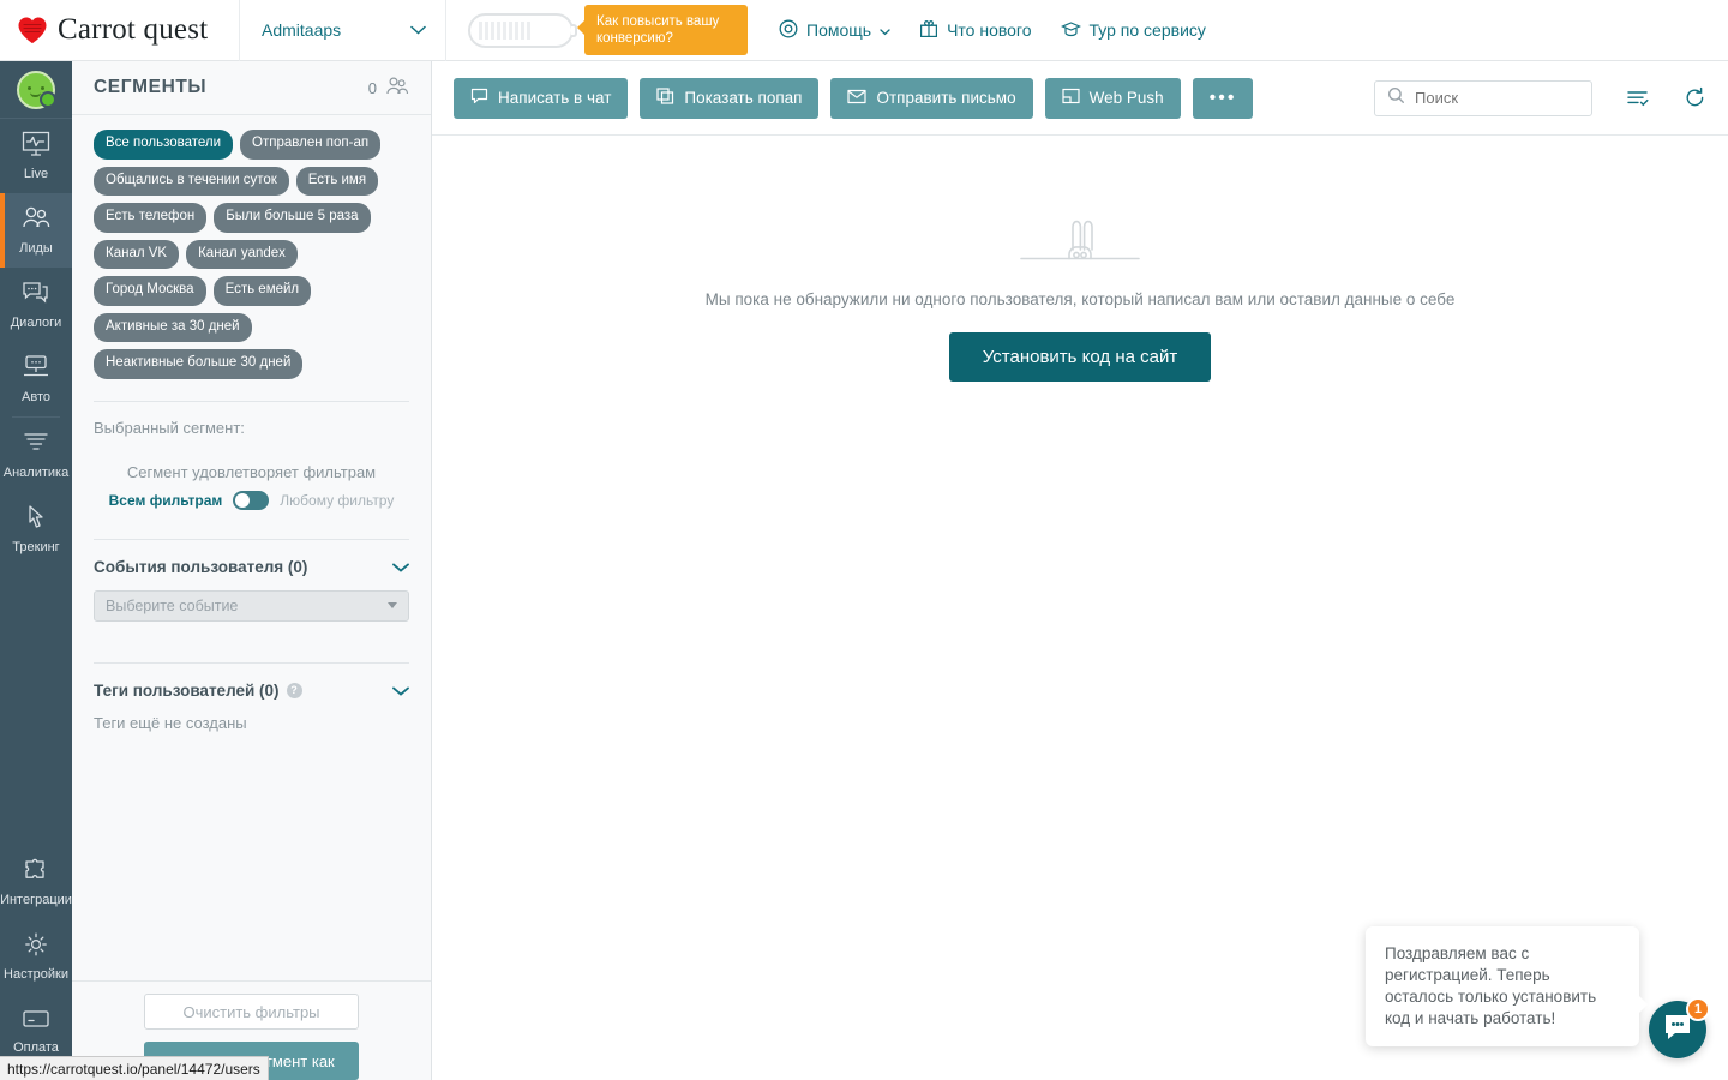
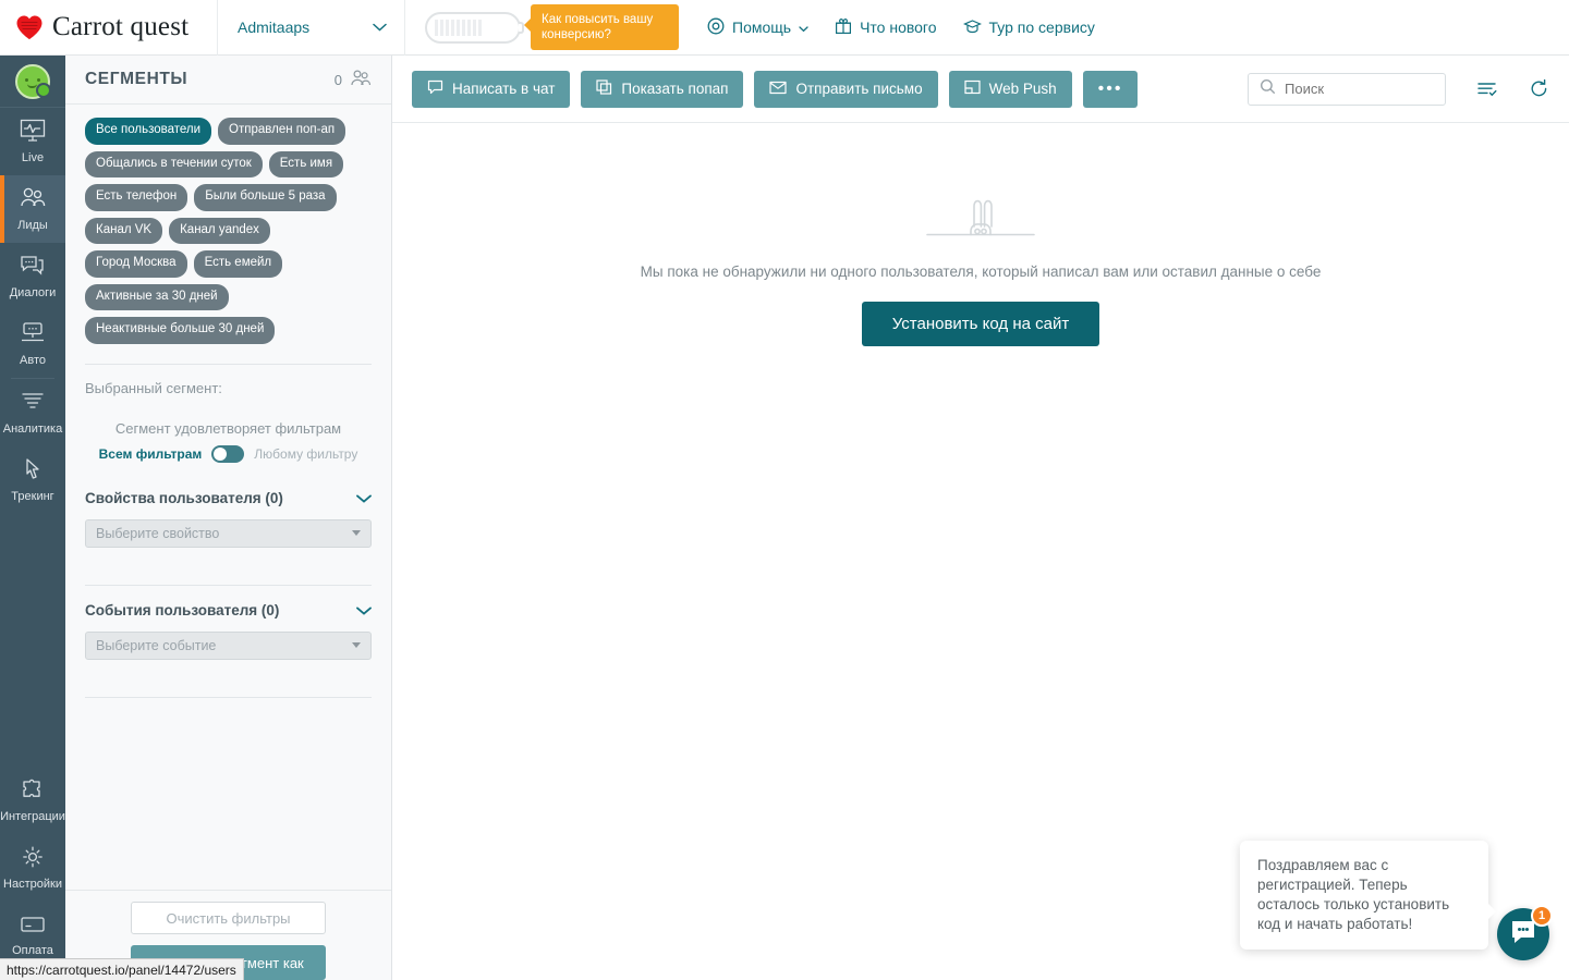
  Carrot quest
  Admitaaps
  Как повысить вашу конверсию?
  Помощь
  Что нового
  Тур по сервису
  Live
  Лиды
  Диалоги
  Авто
  Аналитика
  Трекинг
  Интеграции
  Настройки
  Оплата
  СЕГМЕНТЫ
  0
  Все пользователи
  Отправлен поп-ап
  Общались в течении суток
  Есть имя
  Есть телефон
  Были больше 5 раза
  Канал VK
  Канал yandex
  Город Москва
  Есть емейл
  Активные за 30 дней
  Неактивные больше 30 дней
  Выбранный сегмент:
  Сегмент удовлетворяет фильтрам
  Всем фильтрам
  Любому фильтру
+ Свойства пользователя (0)
+ Выберите свойство
  События пользователя (0)
  Выберите событие
- Теги пользователей (0)
- ?
- Теги ещё не созданы
  Очистить фильтры
  Написать в чат
  Показать попап
  Отправить письмо
  Web Push
  •••
  Поиск
  Мы пока не обнаружили ни одного пользователя, который написал вам или оставил данные о себе
  Установить код на сайт
  Поздравляем вас с регистрацией. Теперь осталось только установить код и начать работать!
  1
  https://carrotquest.io/panel/14472/users
